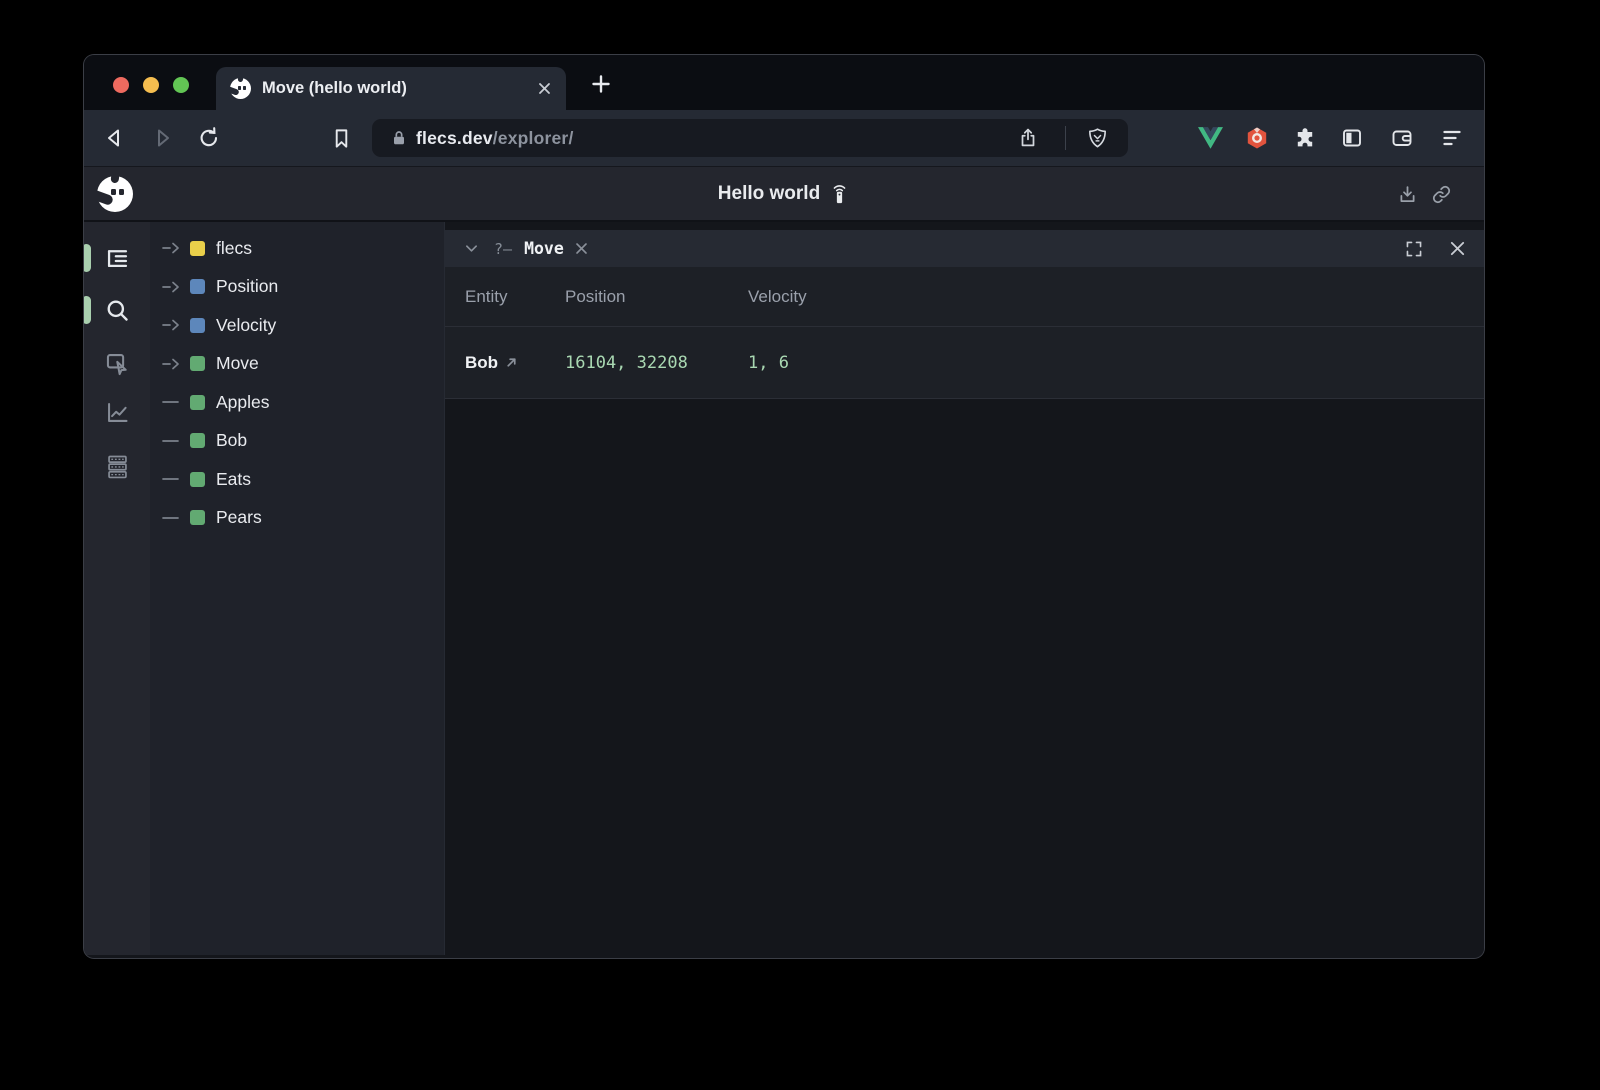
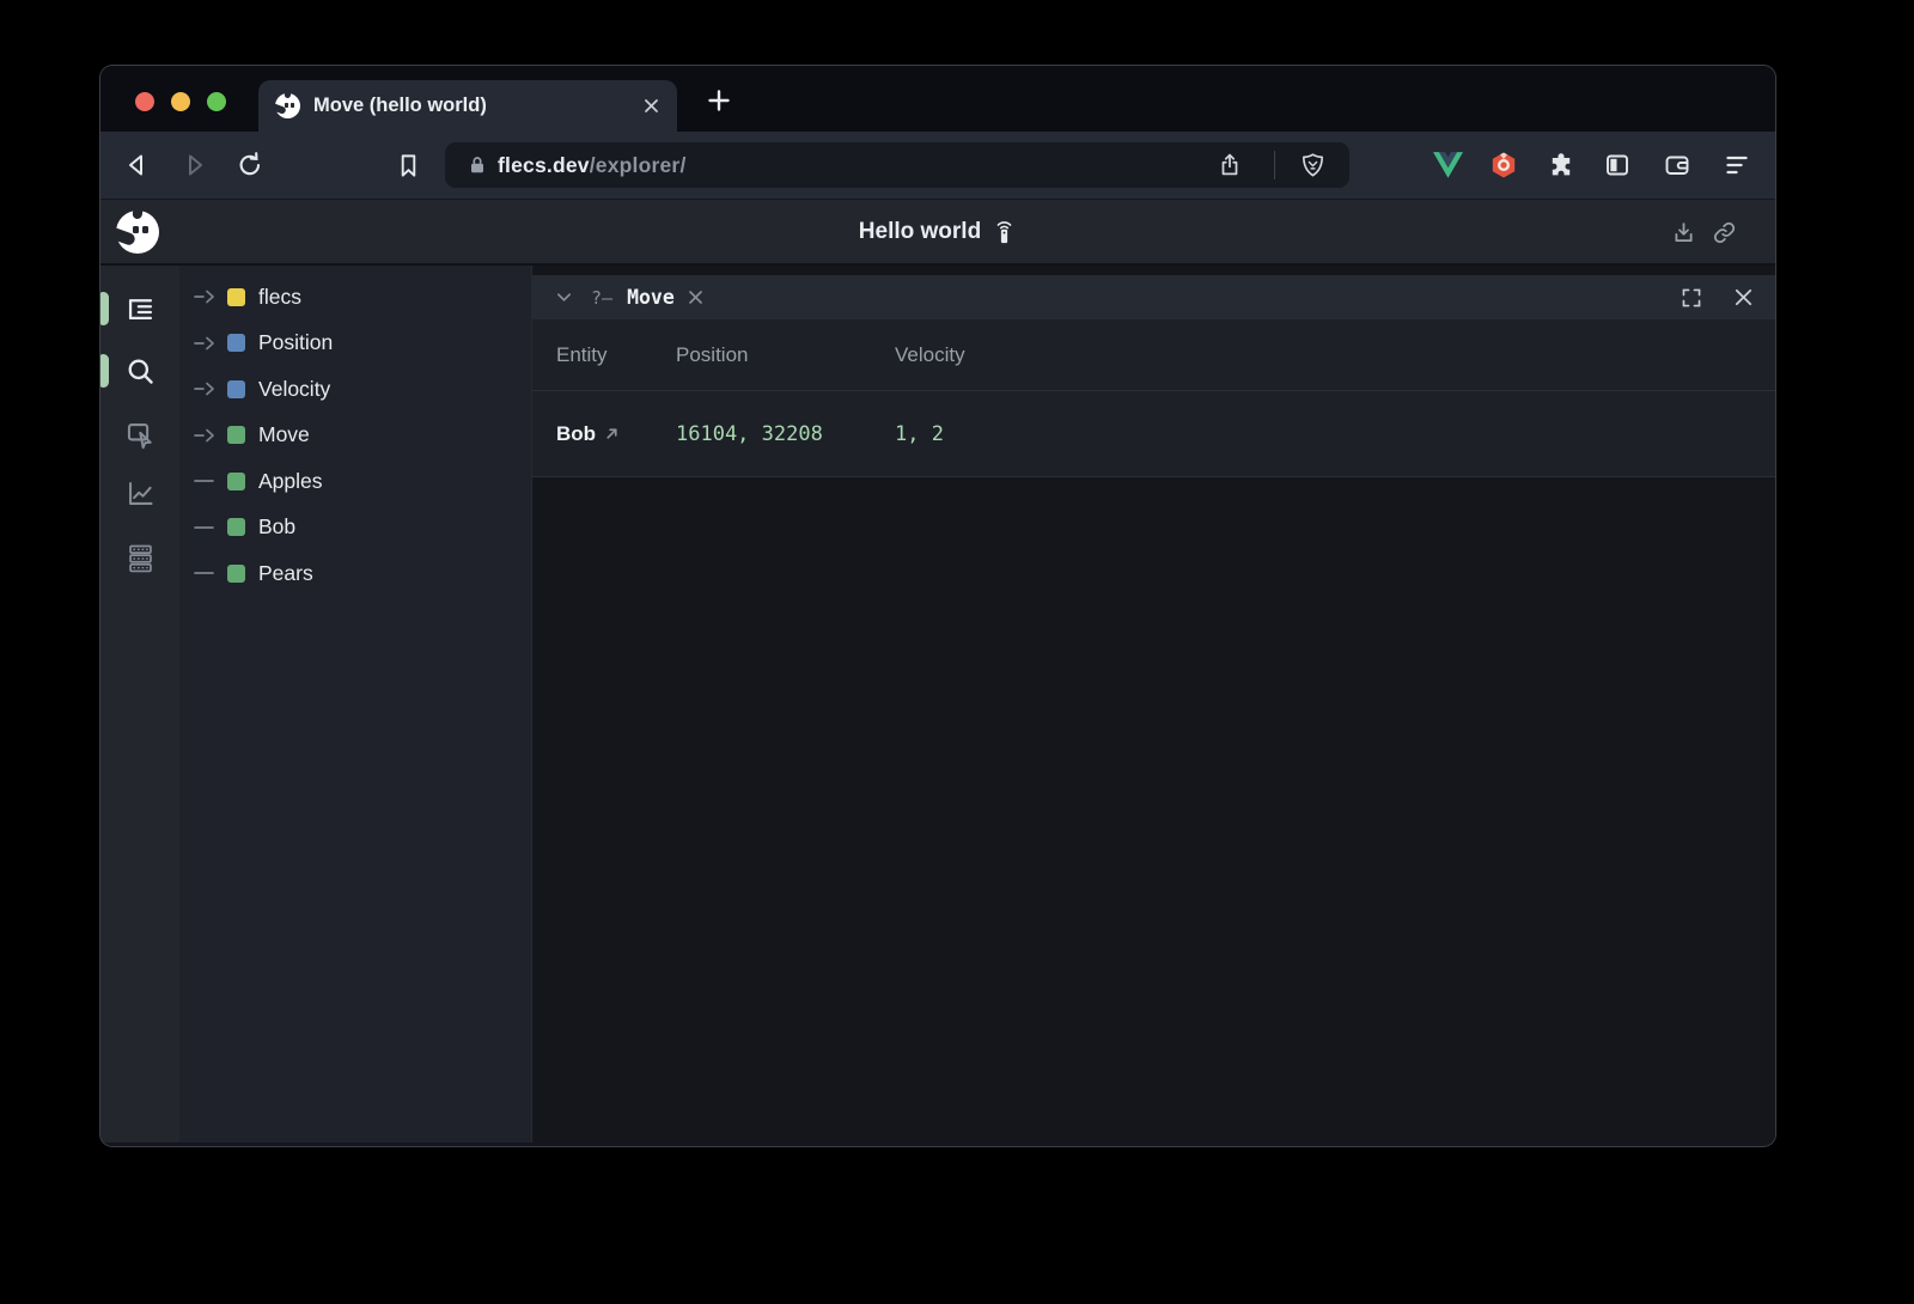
  Move (hello world)
  flecs.dev/explorer/
  Hello world
  flecs
  Position
  Velocity
  Move
  Apples
  Bob
- Eats
  Pears
  ?–
  Move
  Entity
  Position
  Velocity
  Bob
  16104, 32208
- 1, 6
+ 1, 2
